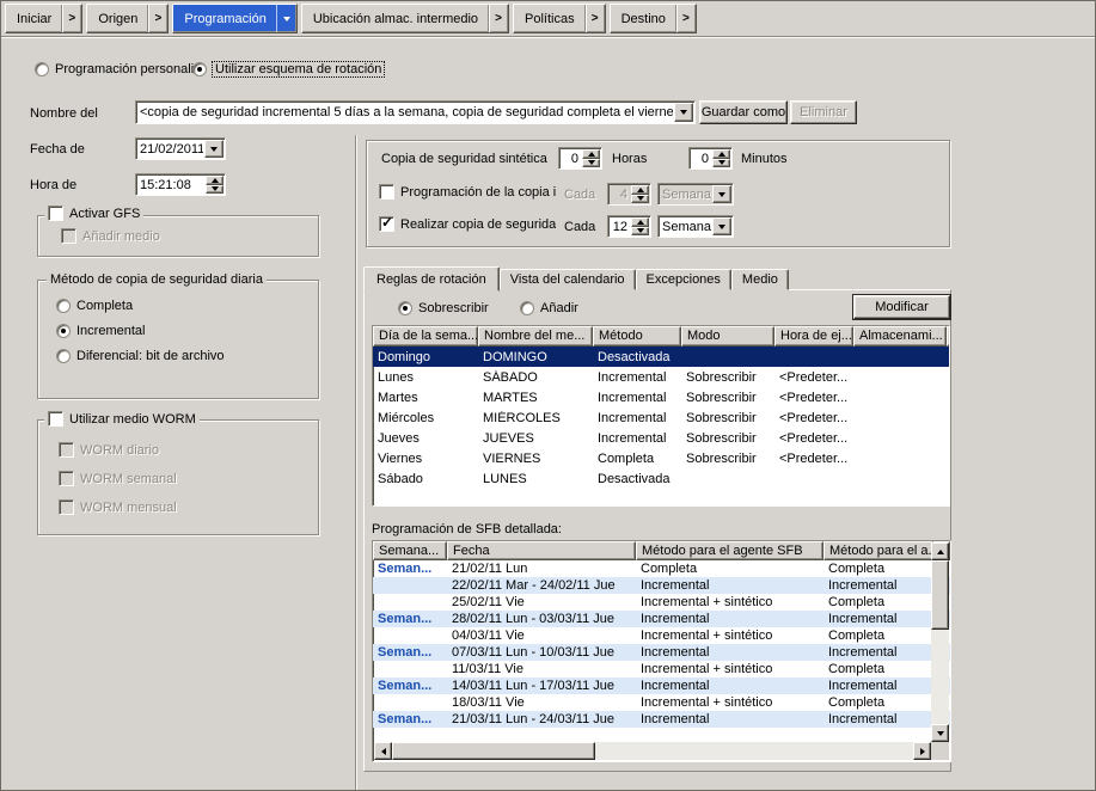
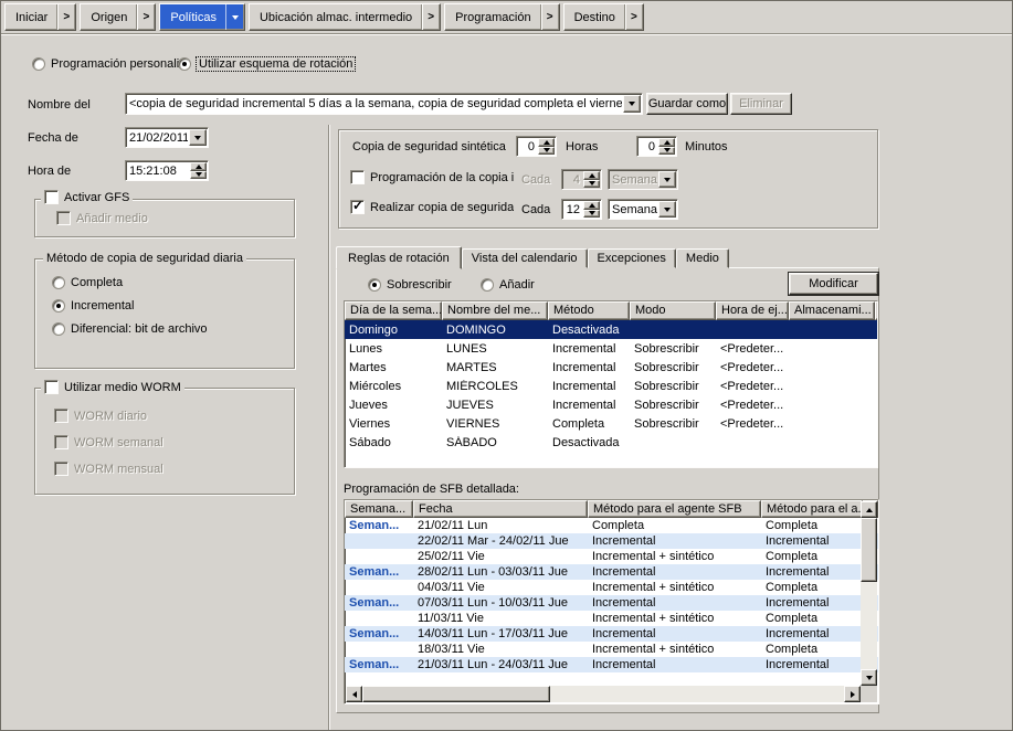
  Iniciar
  >
  Origen
  >
- Programación
+ Políticas
  Ubicación almac. intermedio
  >
- Políticas
+ Programación
  >
  Destino
  >
  Programación personal
  Utilizar esquema de rotación
  Nombre del
  <copia de seguridad incremental 5 días a la semana, copia de seguridad completa el vierne
  Guardar como
  Eliminar
  Fecha de
  21/02/2011
  Hora de
  15:21:08
  Activar GFS
  Añadir medio
  Método de copia de seguridad diaria
  Completa
  Incremental
  Diferencial: bit de archivo
  Utilizar medio WORM
  WORM diario
  WORM semanal
  WORM mensual
  Copia de seguridad sintética
  0
  Horas
  0
  Minutos
  Programación de la copia i
  Cada
  4
  Semana
  Realizar copia de segurida
  Cada
  12
  Semana
  Reglas de rotación
  Vista del calendario
  Excepciones
  Medio
  Sobrescribir
  Añadir
  Modificar
  Día de la sema...
  Nombre del me...
  Método
  Modo
  Hora de ej...
  Almacenami...
  Domingo
  DOMINGO
  Desactivada
  Lunes
- SÁBADO
+ LUNES
  Incremental
  Sobrescribir
  <Predeter...
  Martes
  MARTES
  Incremental
  Sobrescribir
  <Predeter...
  Miércoles
  MIÉRCOLES
  Incremental
  Sobrescribir
  <Predeter...
  Jueves
  JUEVES
  Incremental
  Sobrescribir
  <Predeter...
  Viernes
  VIERNES
  Completa
  Sobrescribir
  <Predeter...
  Sábado
- LUNES
+ SÁBADO
  Desactivada
  Programación de SFB detallada:
  Semana...
  Fecha
  Método para el agente SFB
  Método para el a
  Seman...
  21/02/11 Lun
  Completa
  Completa
  22/02/11 Mar - 24/02/11 Jue
  Incremental
  Incremental
  25/02/11 Vie
  Incremental + sintético
  Completa
  Seman...
  28/02/11 Lun - 03/03/11 Jue
  Incremental
  Incremental
  04/03/11 Vie
  Incremental + sintético
  Completa
  Seman...
  07/03/11 Lun - 10/03/11 Jue
  Incremental
  Incremental
  11/03/11 Vie
  Incremental + sintético
  Completa
  Seman...
  14/03/11 Lun - 17/03/11 Jue
  Incremental
  Incremental
  18/03/11 Vie
  Incremental + sintético
  Completa
  Seman...
  21/03/11 Lun - 24/03/11 Jue
  Incremental
  Incremental
